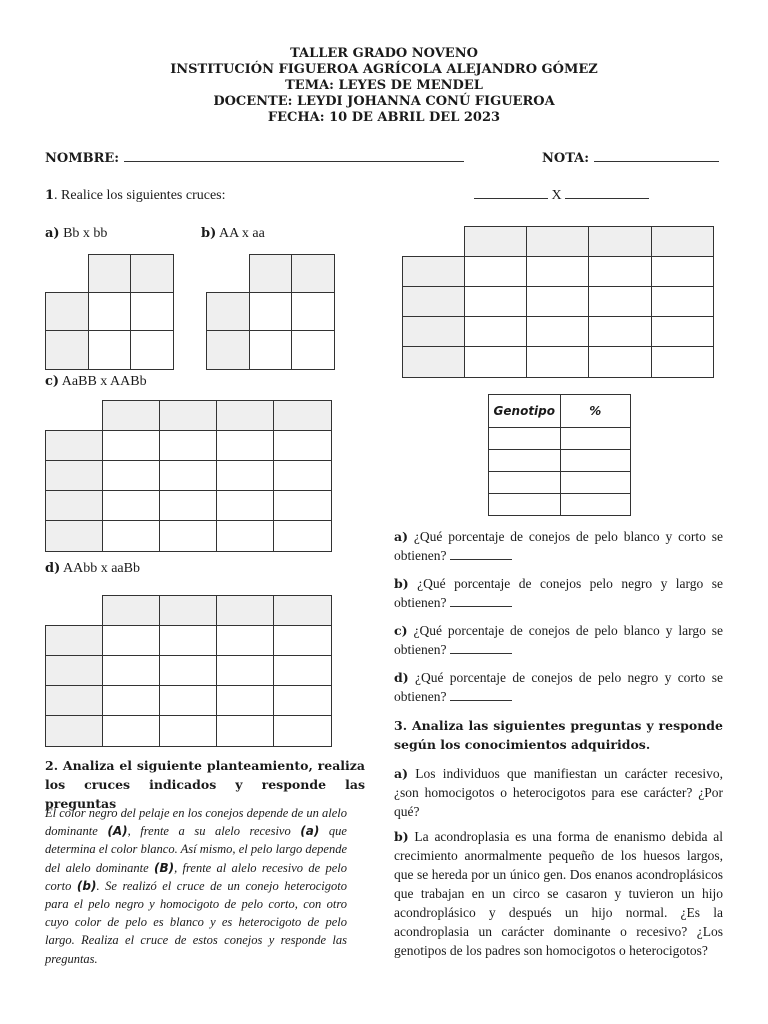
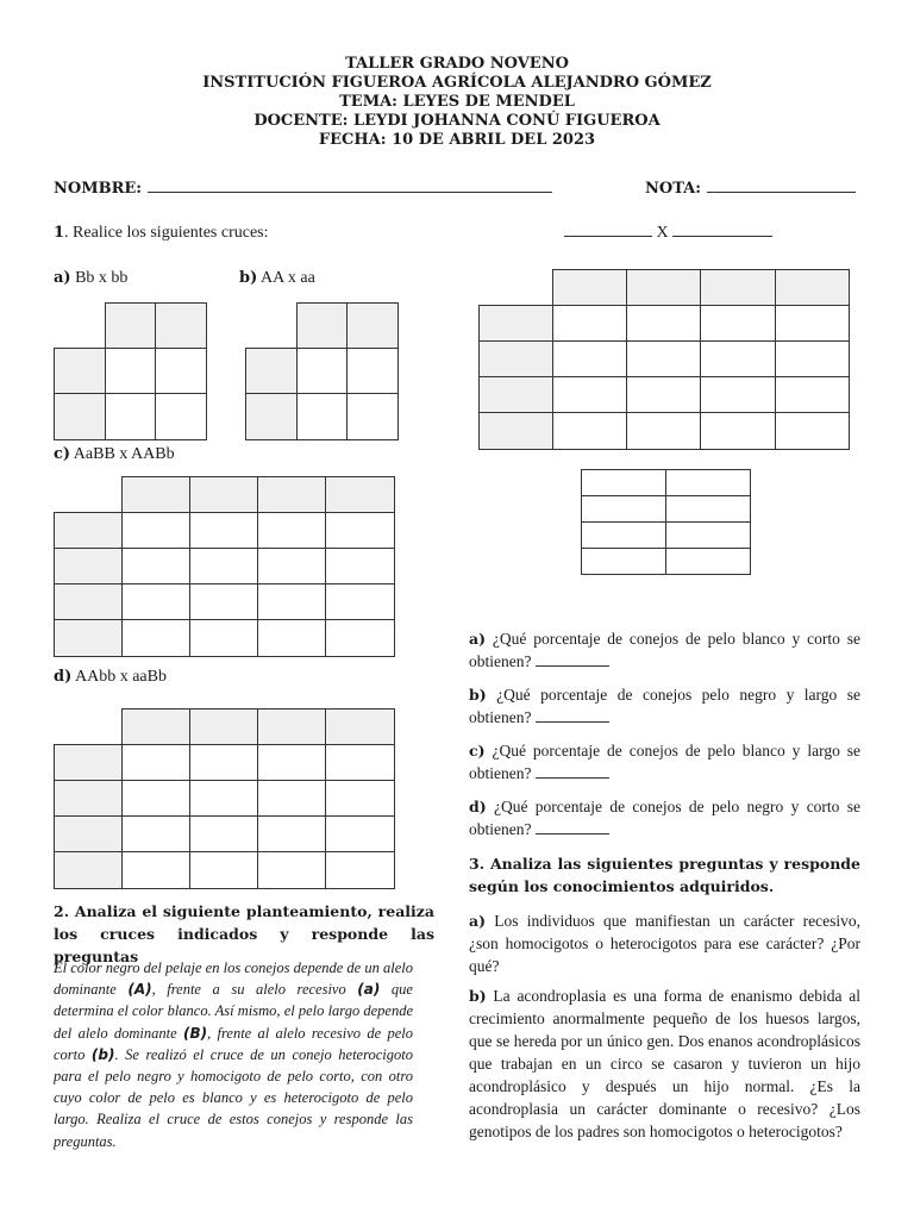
  TALLER GRADO NOVENO
  INSTITUCIÓN FIGUEROA AGRÍCOLA ALEJANDRO GÓMEZ
  TEMA: LEYES DE MENDEL
  DOCENTE: LEYDI JOHANNA CONÚ FIGUEROA
  FECHA: 10 DE ABRIL DEL 2023
  NOMBRE:
  NOTA:
  1. Realice los siguientes cruces:
  X
  a) Bb x bb
  b) AA x aa
  c) AaBB x AABb
  d) AAbb x aaBb
- Genotipo	%
  2. Analiza el siguiente planteamiento, realiza los cruces indicados y responde las preguntas
  El color negro del pelaje en los conejos depende de un alelo dominante (A), frente a su alelo recesivo (a) que determina el color blanco. Así mismo, el pelo largo depende del alelo dominante (B), frente al alelo recesivo de pelo corto (b). Se realizó el cruce de un conejo heterocigoto para el pelo negro y homocigoto de pelo corto, con otro cuyo color de pelo es blanco y es heterocigoto de pelo largo. Realiza el cruce de estos conejos y responde las preguntas.
  a) ¿Qué porcentaje de conejos de pelo blanco y corto se obtienen?
  b) ¿Qué porcentaje de conejos pelo negro y largo se obtienen?
  c) ¿Qué porcentaje de conejos de pelo blanco y largo se obtienen?
  d) ¿Qué porcentaje de conejos de pelo negro y corto se obtienen?
  3. Analiza las siguientes preguntas y responde según los conocimientos adquiridos.
  a) Los individuos que manifiestan un carácter recesivo, ¿son homocigotos o heterocigotos para ese carácter? ¿Por qué?
  b) La acondroplasia es una forma de enanismo debida al crecimiento anormalmente pequeño de los huesos largos, que se hereda por un único gen. Dos enanos acondroplásicos que trabajan en un circo se casaron y tuvieron un hijo acondroplásico y después un hijo normal. ¿Es la acondroplasia un carácter dominante o recesivo? ¿Los genotipos de los padres son homocigotos o heterocigotos?
